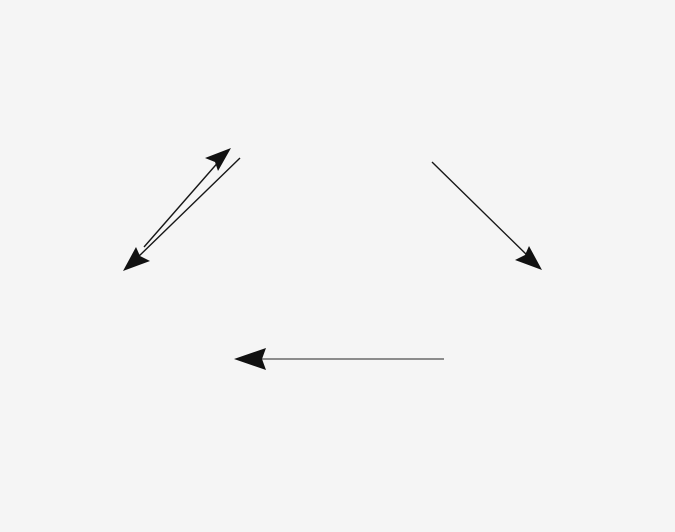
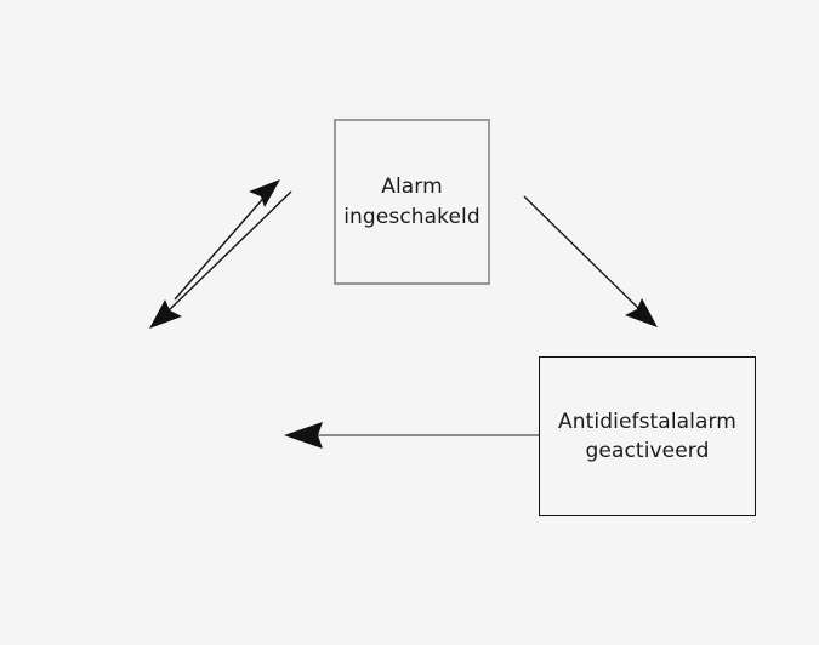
+ Alarm
+ ingeschakeld
+ Antidiefstalalarm
+ geactiveerd
